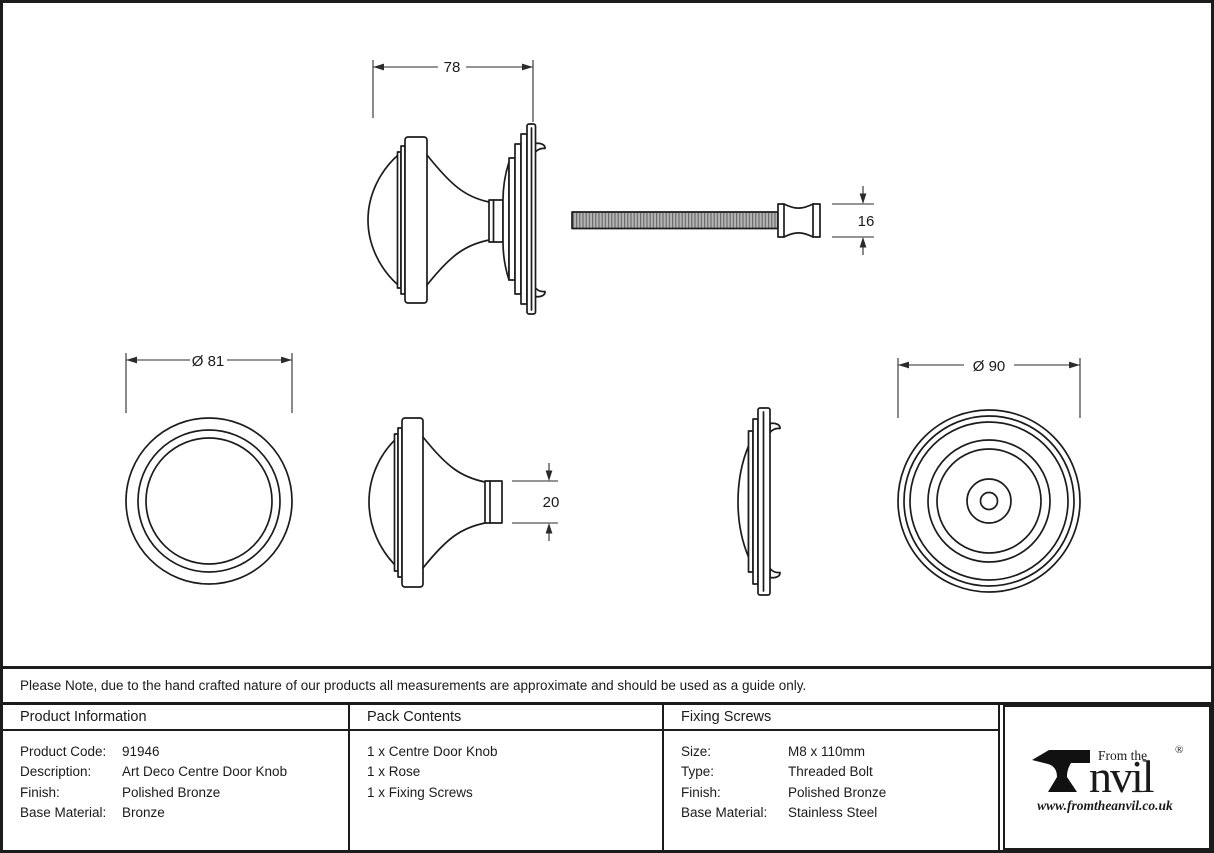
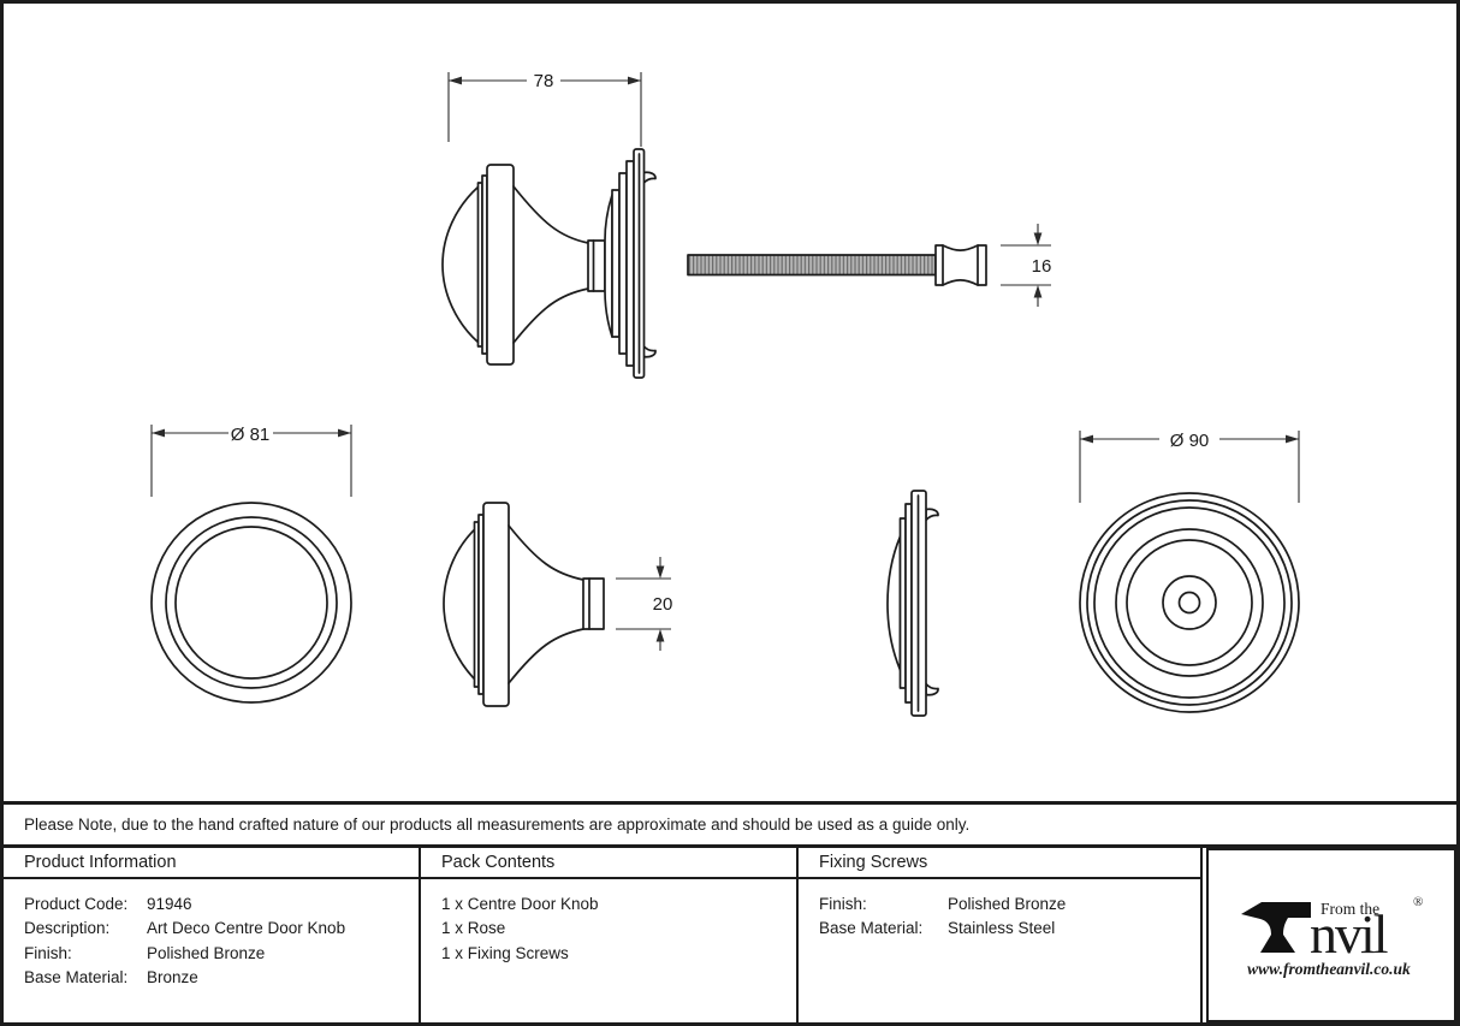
  78
  16
  Ø 81
  20
  Ø 90
  Please Note, due to the hand crafted nature of our products all measurements are approximate and should be used as a guide only.
  Product Information
  Product Code:
  91946
  Description:
  Art Deco Centre Door Knob
  Finish:
  Polished Bronze
  Base Material:
  Bronze
  Pack Contents
  1 x Centre Door Knob
  1 x Rose
  1 x Fixing Screws
  Fixing Screws
- Size:
- M8 x 110mm
- Type:
- Threaded Bolt
  Finish:
  Polished Bronze
  Base Material:
  Stainless Steel
  From the
  nvil
  ®
  www.fromtheanvil.co.uk
